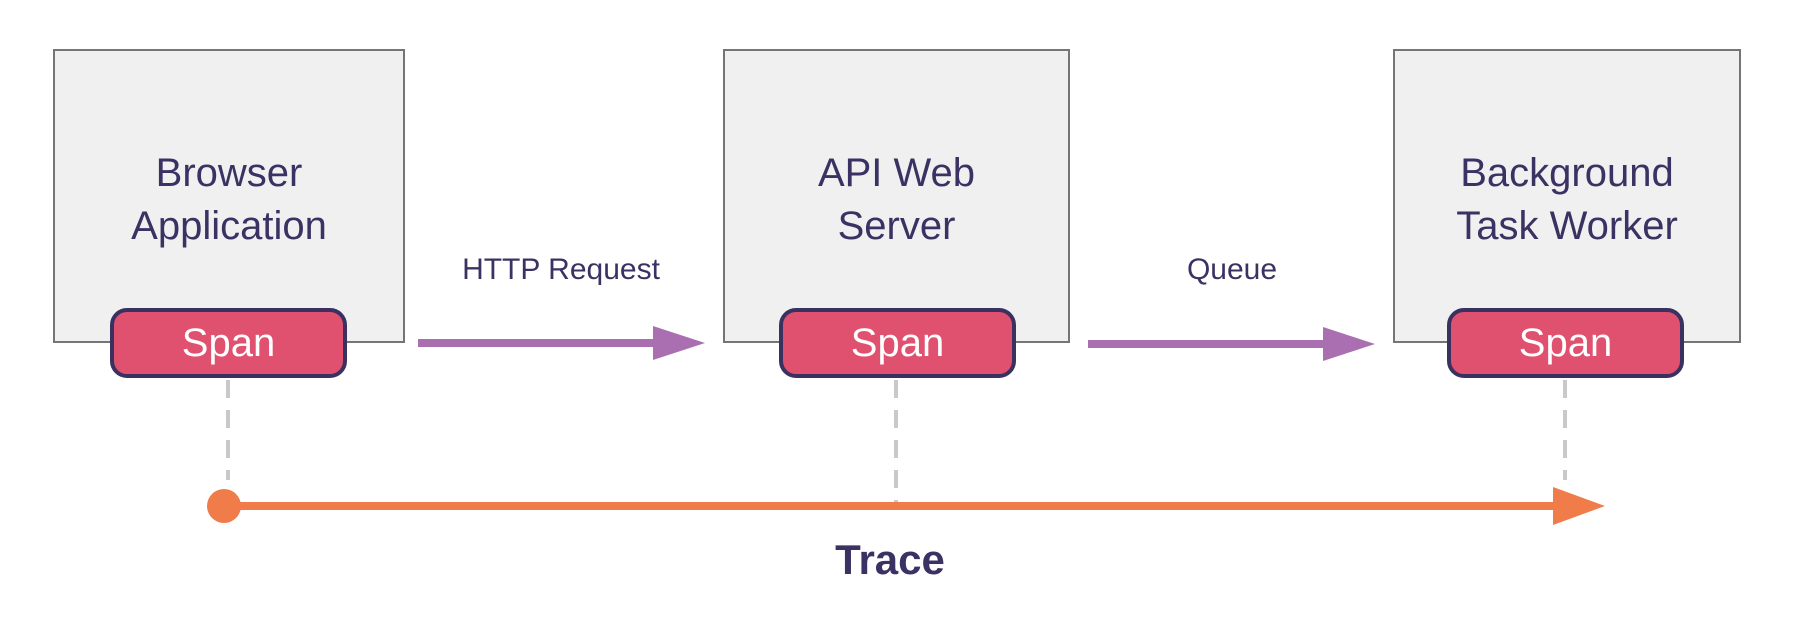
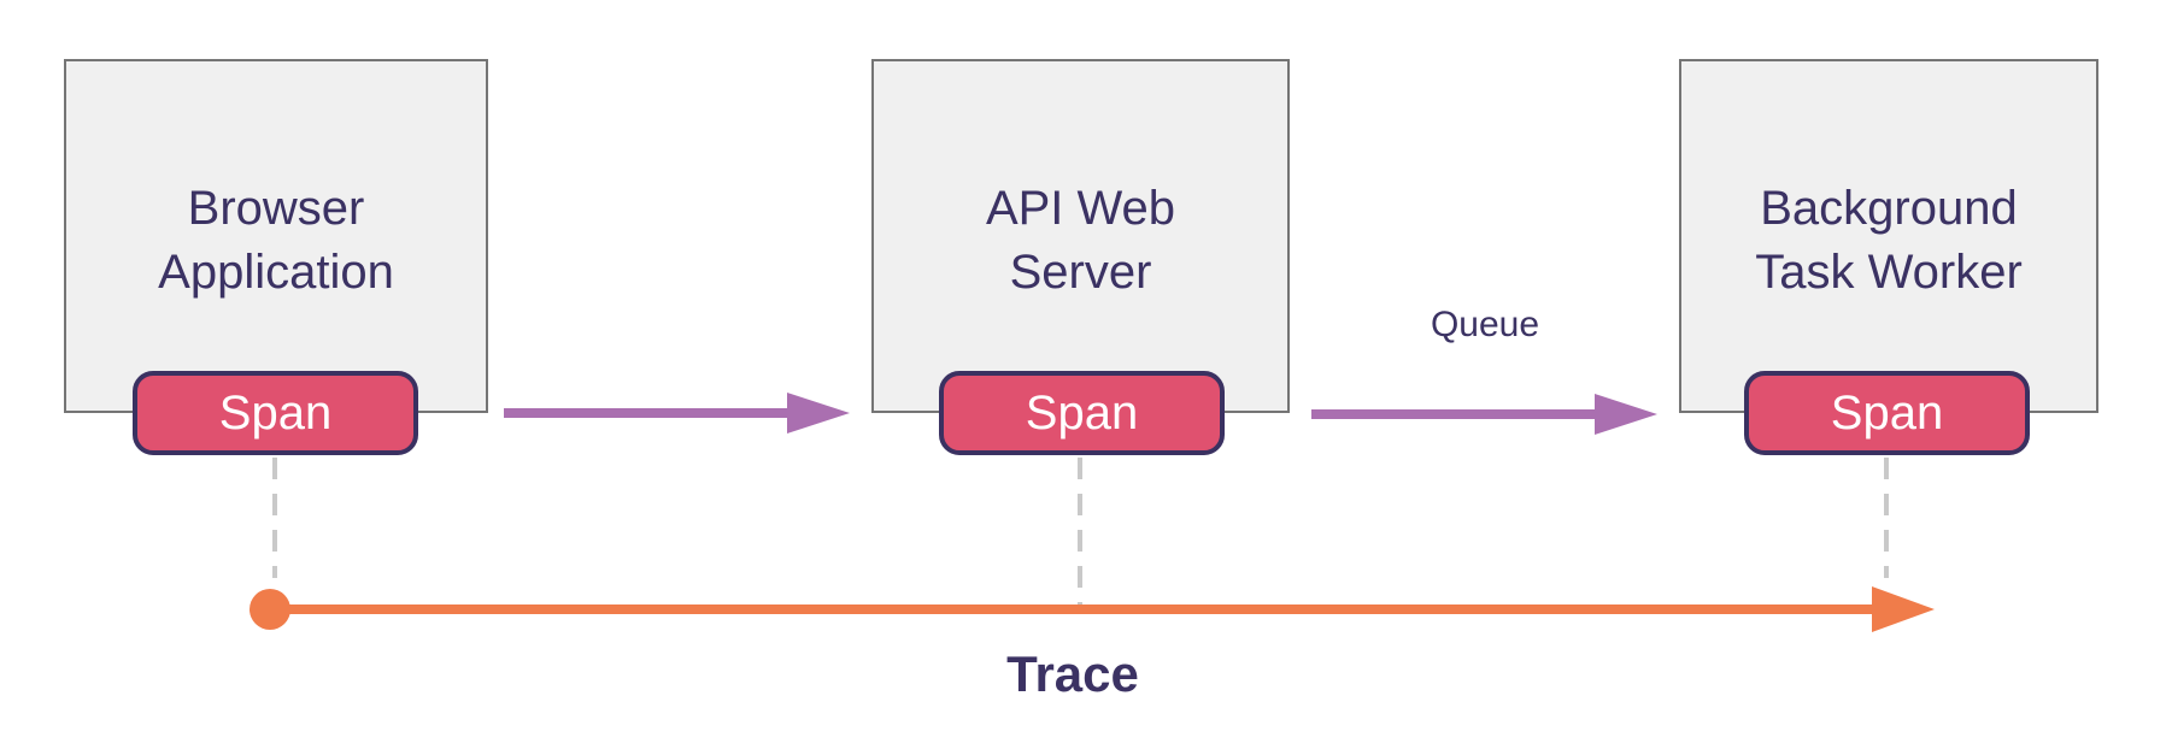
  Browser
  Application
  API Web
  Server
  Background
  Task Worker
- HTTP Request
  Queue
  Trace
  Span
  Span
  Span
